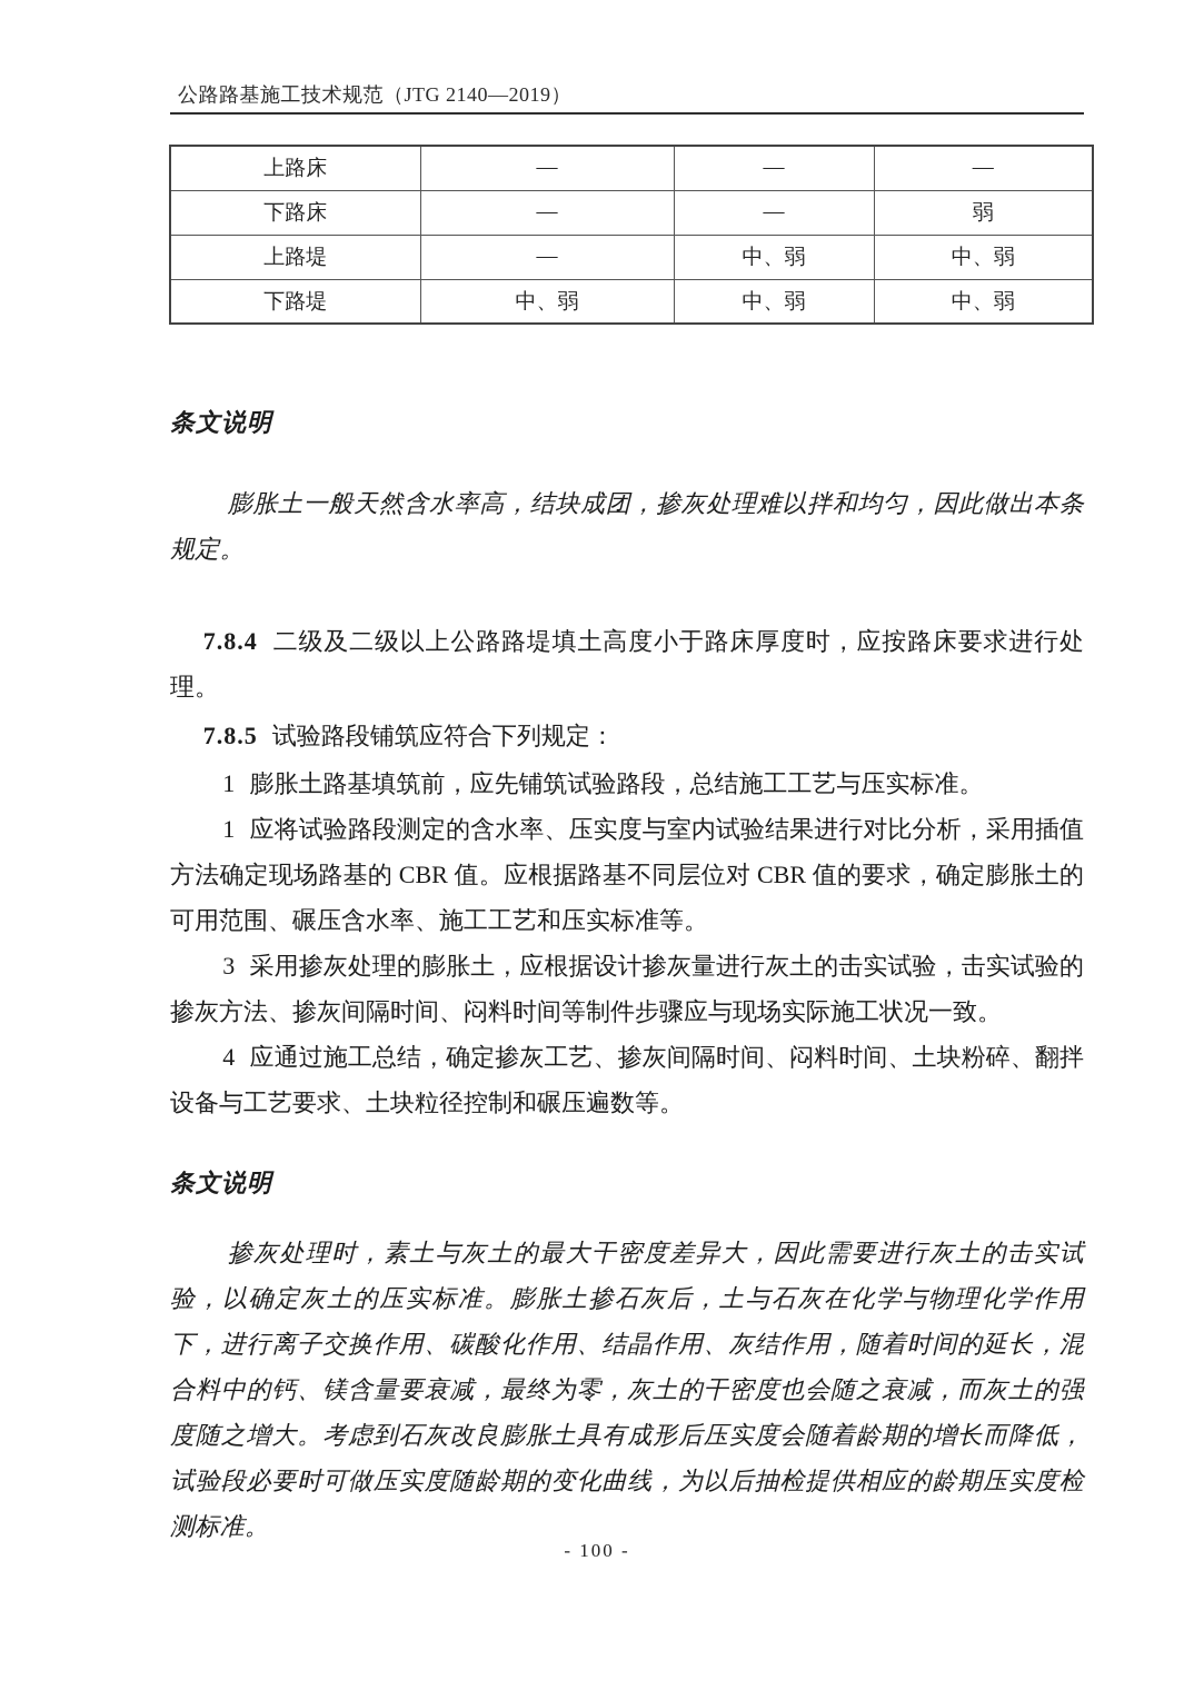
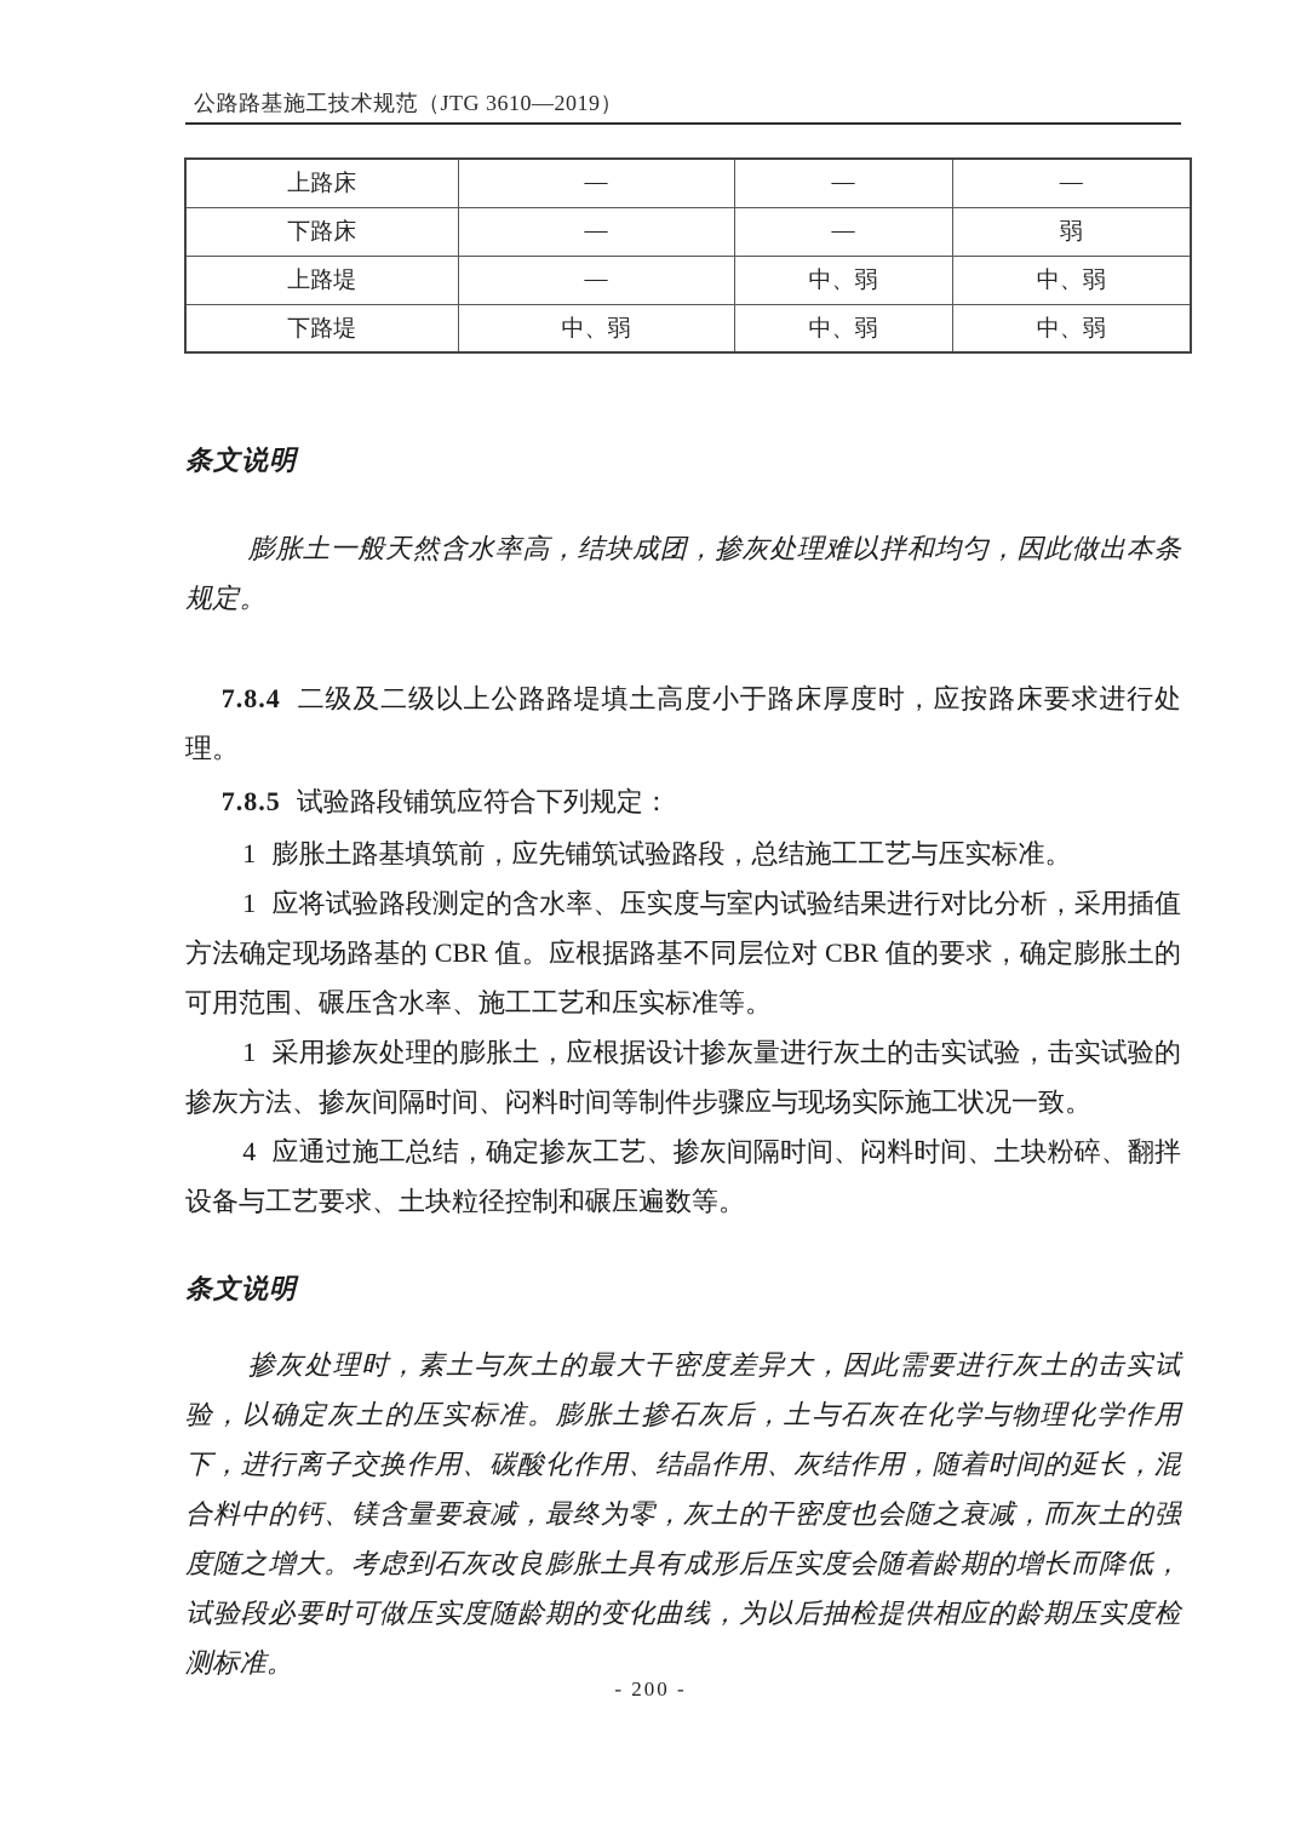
- 公路路基施工技术规范（JTG 2140—2019）
+ 公路路基施工技术规范（JTG 3610—2019）
  上路床	—	—	—
  下路床	—	—	弱
  上路堤	—	中、弱	中、弱
  下路堤	中、弱	中、弱	中、弱
  条文说明
  膨胀土一般天然含水率高，结块成团，掺灰处理难以拌和均匀，因此做出本条规定。
  7.8.4 二级及二级以上公路路堤填土高度小于路床厚度时，应按路床要求进行处理。
  7.8.5 试验路段铺筑应符合下列规定：
  1 膨胀土路基填筑前，应先铺筑试验路段，总结施工工艺与压实标准。
  1 应将试验路段测定的含水率、压实度与室内试验结果进行对比分析，采用插值方法确定现场路基的 CBR 值。应根据路基不同层位对 CBR 值的要求，确定膨胀土的可用范围、碾压含水率、施工工艺和压实标准等。
- 3 采用掺灰处理的膨胀土，应根据设计掺灰量进行灰土的击实试验，击实试验的掺灰方法、掺灰间隔时间、闷料时间等制件步骤应与现场实际施工状况一致。
+ 1 采用掺灰处理的膨胀土，应根据设计掺灰量进行灰土的击实试验，击实试验的掺灰方法、掺灰间隔时间、闷料时间等制件步骤应与现场实际施工状况一致。
  4 应通过施工总结，确定掺灰工艺、掺灰间隔时间、闷料时间、土块粉碎、翻拌设备与工艺要求、土块粒径控制和碾压遍数等。
  条文说明
  掺灰处理时，素土与灰土的最大干密度差异大，因此需要进行灰土的击实试验，以确定灰土的压实标准。膨胀土掺石灰后，土与石灰在化学与物理化学作用下，进行离子交换作用、碳酸化作用、结晶作用、灰结作用，随着时间的延长，混合料中的钙、镁含量要衰减，最终为零，灰土的干密度也会随之衰减，而灰土的强度随之增大。考虑到石灰改良膨胀土具有成形后压实度会随着龄期的增长而降低，试验段必要时可做压实度随龄期的变化曲线，为以后抽检提供相应的龄期压实度检测标准。
- - 100 -
+ - 200 -
